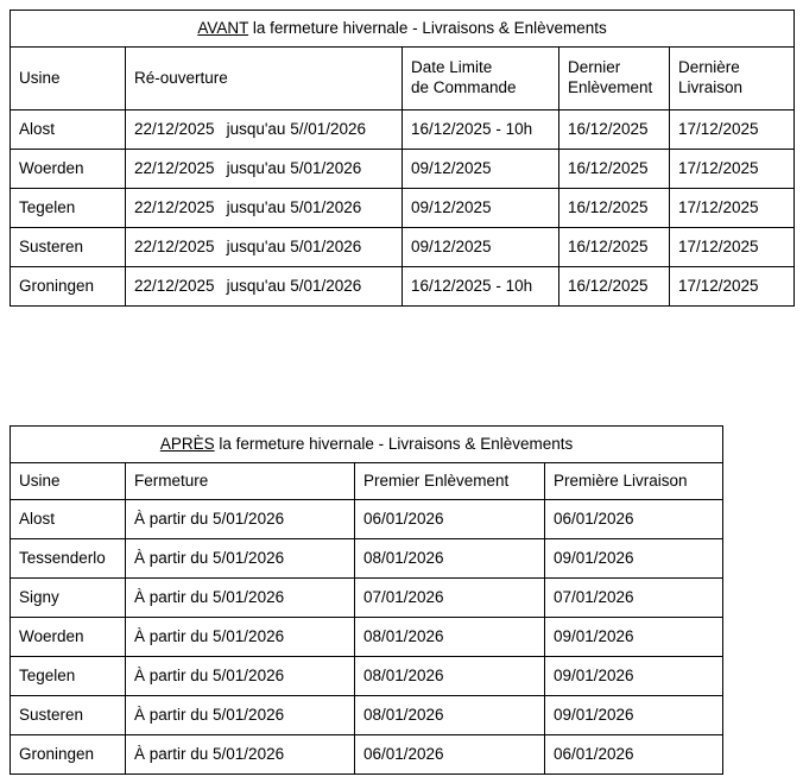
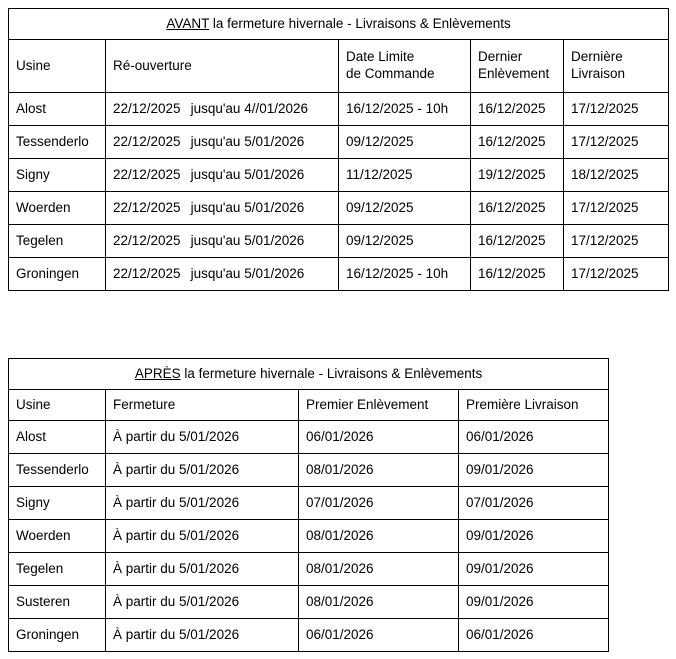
  AVANT la fermeture hivernale - Livraisons & Enlèvements
  Usine	Ré-ouverture	Date Limitede Commande	DernierEnlèvement	DernièreLivraison
- Alost	22/12/2025 jusqu'au 5//01/2026	16/12/2025 - 10h	16/12/2025	17/12/2025
+ Alost	22/12/2025 jusqu'au 4//01/2026	16/12/2025 - 10h	16/12/2025	17/12/2025
+ Tessenderlo	22/12/2025 jusqu'au 5/01/2026	09/12/2025	16/12/2025	17/12/2025
+ Signy	22/12/2025 jusqu'au 5/01/2026	11/12/2025	19/12/2025	18/12/2025
  Woerden	22/12/2025 jusqu'au 5/01/2026	09/12/2025	16/12/2025	17/12/2025
  Tegelen	22/12/2025 jusqu'au 5/01/2026	09/12/2025	16/12/2025	17/12/2025
- Susteren	22/12/2025 jusqu'au 5/01/2026	09/12/2025	16/12/2025	17/12/2025
  Groningen	22/12/2025 jusqu'au 5/01/2026	16/12/2025 - 10h	16/12/2025	17/12/2025
  APRÈS la fermeture hivernale - Livraisons & Enlèvements
  Usine	Fermeture	Premier Enlèvement	Première Livraison
  Alost	À partir du 5/01/2026	06/01/2026	06/01/2026
  Tessenderlo	À partir du 5/01/2026	08/01/2026	09/01/2026
  Signy	À partir du 5/01/2026	07/01/2026	07/01/2026
  Woerden	À partir du 5/01/2026	08/01/2026	09/01/2026
  Tegelen	À partir du 5/01/2026	08/01/2026	09/01/2026
  Susteren	À partir du 5/01/2026	08/01/2026	09/01/2026
  Groningen	À partir du 5/01/2026	06/01/2026	06/01/2026
